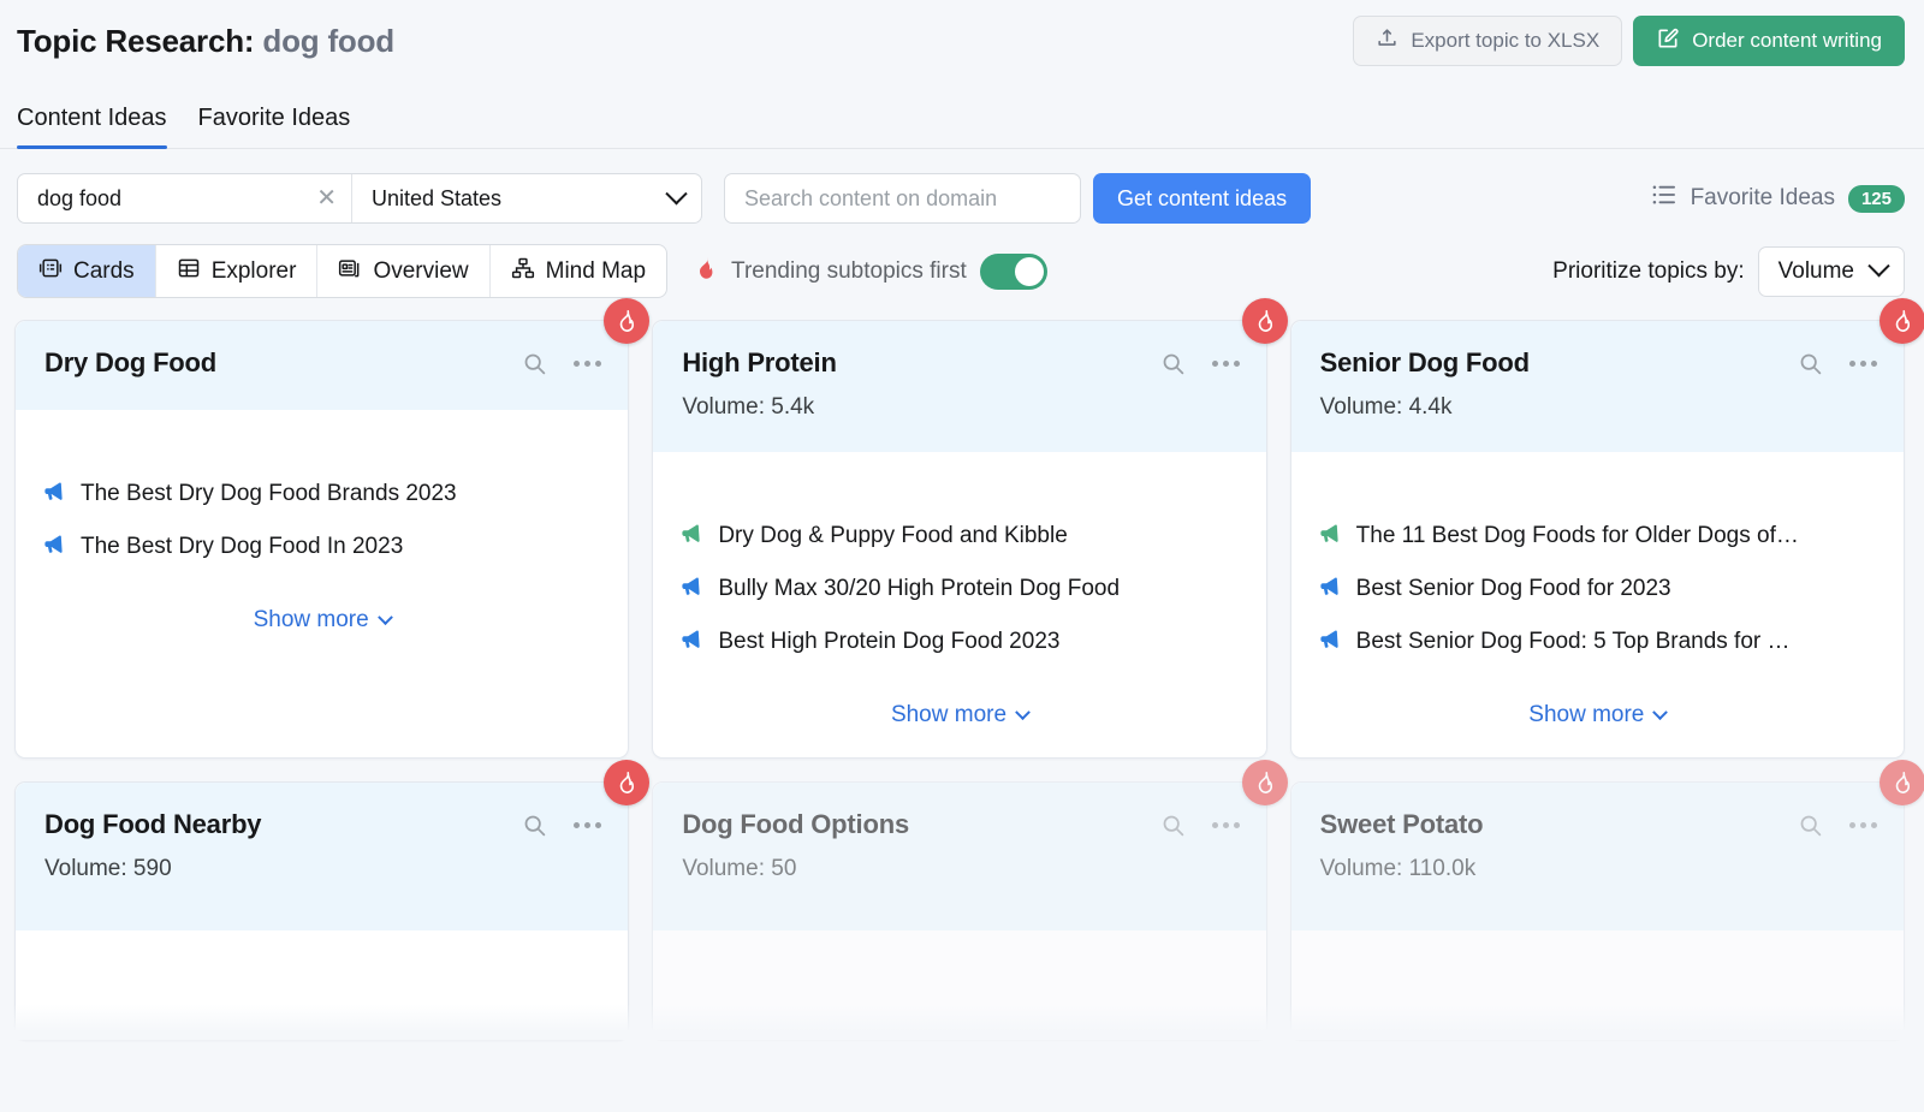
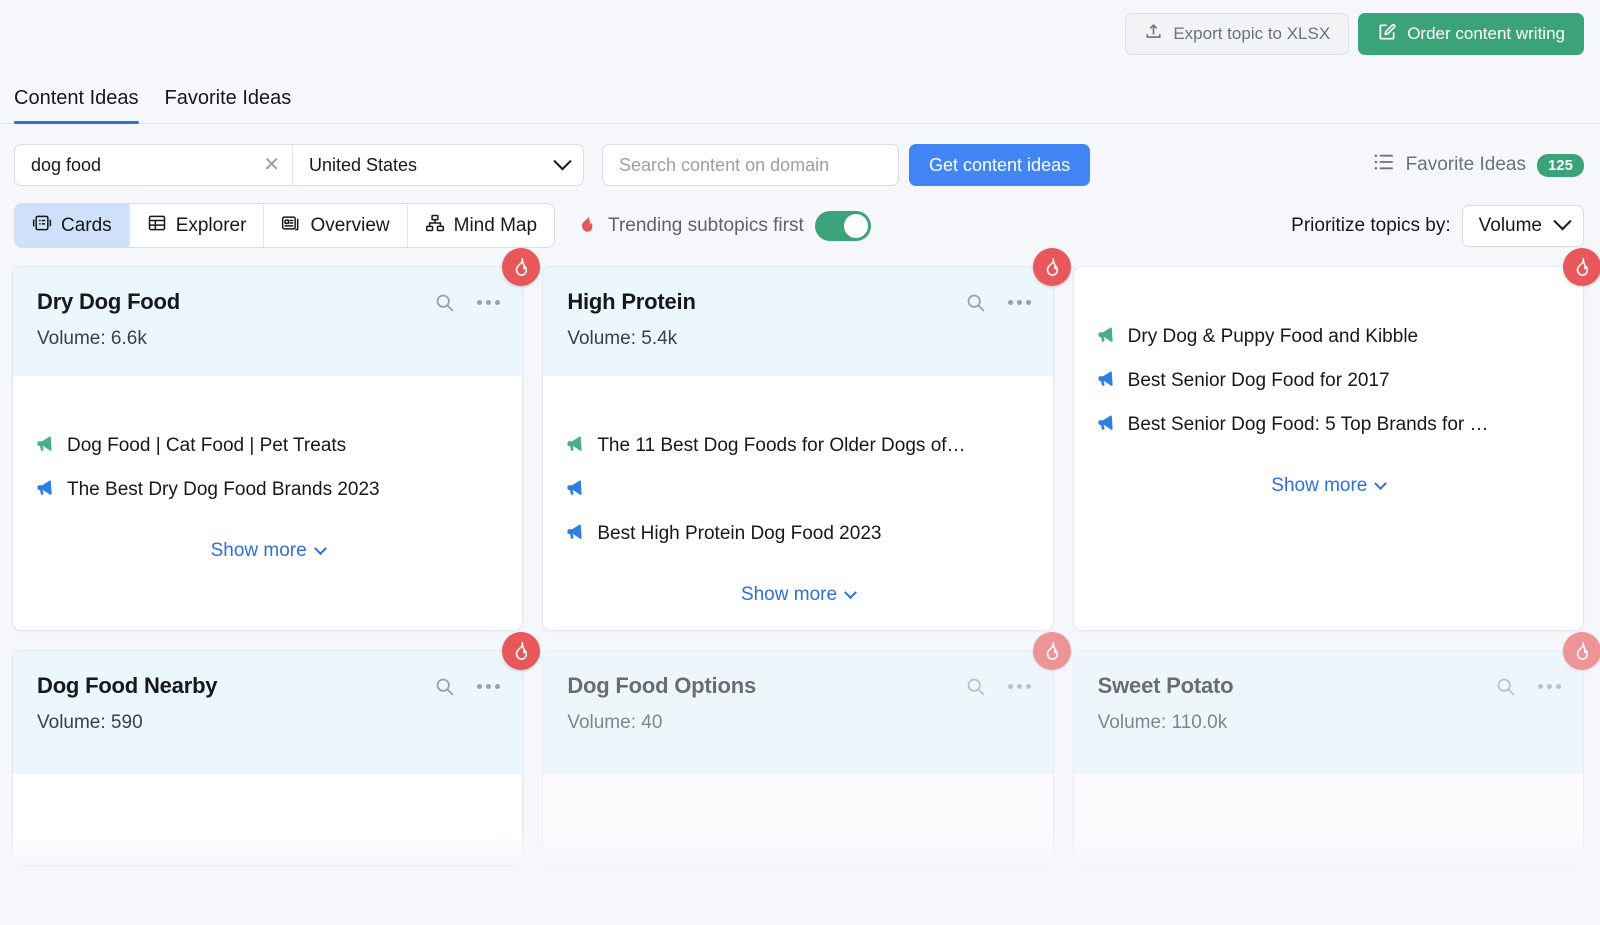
- Topic Research: dog food
  Export topic to XLSX
  Order content writing
  Content Ideas
  Favorite Ideas
  dog food
  ✕
  United States
  Search content on domain
  Get content ideas
  Favorite Ideas
  125
  Cards
  Explorer
  Overview
  Mind Map
  Trending subtopics first
  Prioritize topics by:
  Volume
  Dry Dog Food
+ Volume: 6.6k
+ Dog Food | Cat Food | Pet Treats
  The Best Dry Dog Food Brands 2023
- The Best Dry Dog Food In 2023
  Show more
  High Protein
  Volume: 5.4k
- Dry Dog & Puppy Food and Kibble
+ The 11 Best Dog Foods for Older Dogs of…
- Bully Max 30/20 High Protein Dog Food
  Best High Protein Dog Food 2023
  Show more
- Senior Dog Food
- Volume: 4.4k
- The 11 Best Dog Foods for Older Dogs of…
+ Dry Dog & Puppy Food and Kibble
- Best Senior Dog Food for 2023
+ Best Senior Dog Food for 2017
  Best Senior Dog Food: 5 Top Brands for …
  Show more
  Dog Food Nearby
  Volume: 590
  Dog Food Options
- Volume: 50
+ Volume: 40
  Sweet Potato
  Volume: 110.0k
